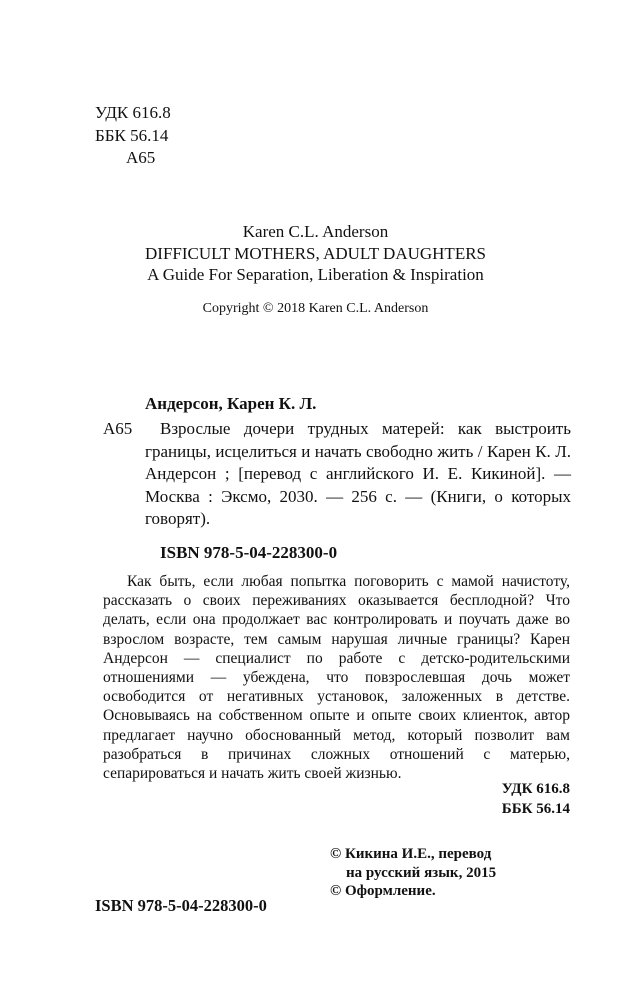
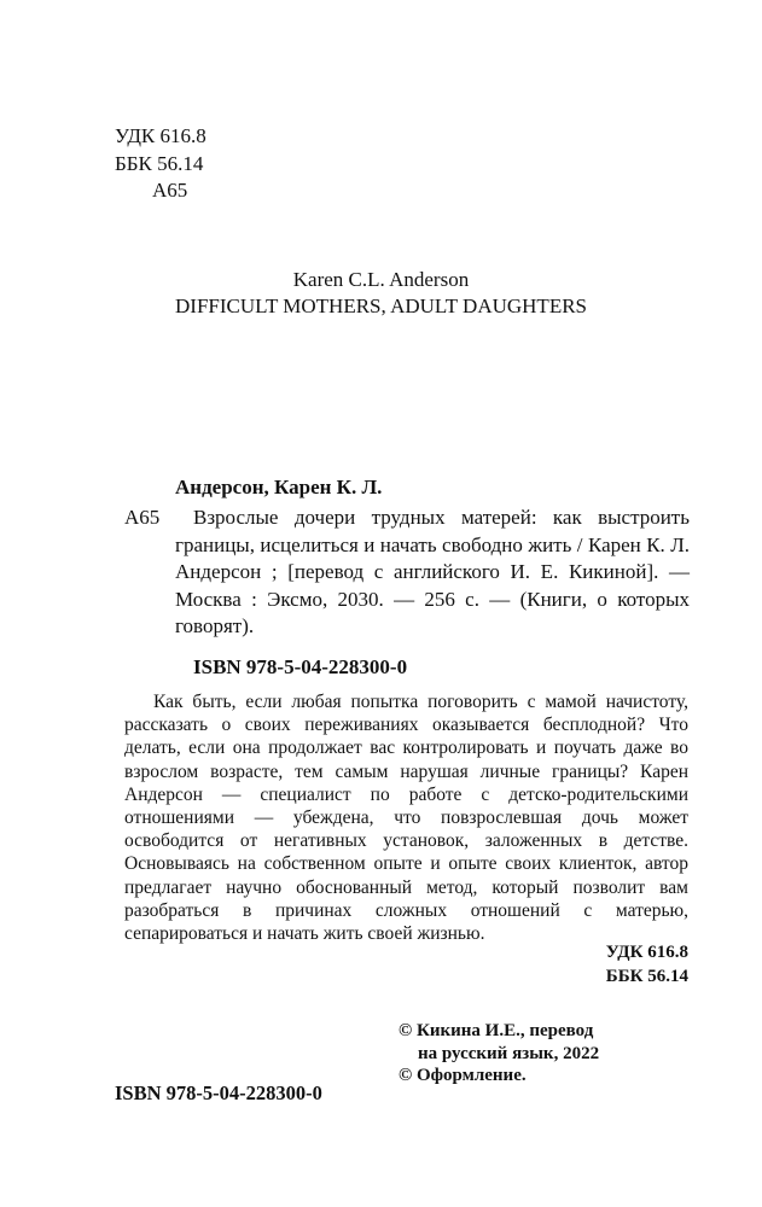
  УДК 616.8
  ББК 56.14
  А65
  Karen C.L. Anderson
  DIFFICULT MOTHERS, ADULT DAUGHTERS
- A Guide For Separation, Liberation & Inspiration
- Copyright © 2018 Karen C.L. Anderson
  Андерсон, Карен К. Л.
  А65
  Взрослые дочери трудных матерей: как выстроить границы, исцелиться и начать свободно жить / Карен К. Л. Андерсон ; [перевод с английского И. Е. Кикиной]. — Москва : Эксмо, 2030. — 256 с. — (Книги, о которых говорят).
  ISBN 978-5-04-228300-0
  Как быть, если любая попытка поговорить с мамой начистоту, рассказать о своих переживаниях оказывается бесплодной? Что делать, если она продолжает вас контролировать и поучать даже во взрослом возрасте, тем самым нарушая личные границы? Карен Андерсон — специалист по работе с детско-родительскими отношениями — убеждена, что повзрослевшая дочь может освободится от негативных установок, заложенных в детстве. Основываясь на собственном опыте и опыте своих клиенток, автор предлагает научно обоснованный метод, который позволит вам разобраться в причинах сложных отношений с матерью, сепарироваться и начать жить своей жизнью.
  УДК 616.8
  ББК 56.14
  © Кикина И.Е., перевод
- на русский язык, 2015
+ на русский язык, 2022
  © Оформление.
  ISBN 978-5-04-228300-0
